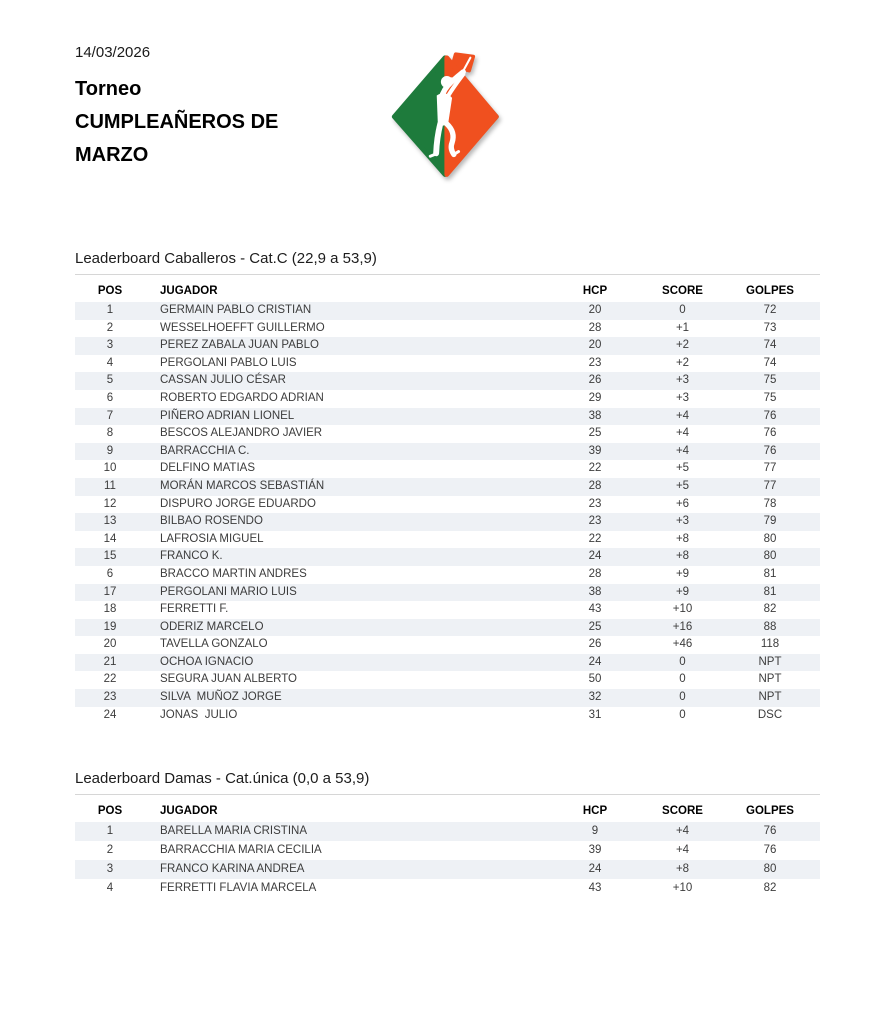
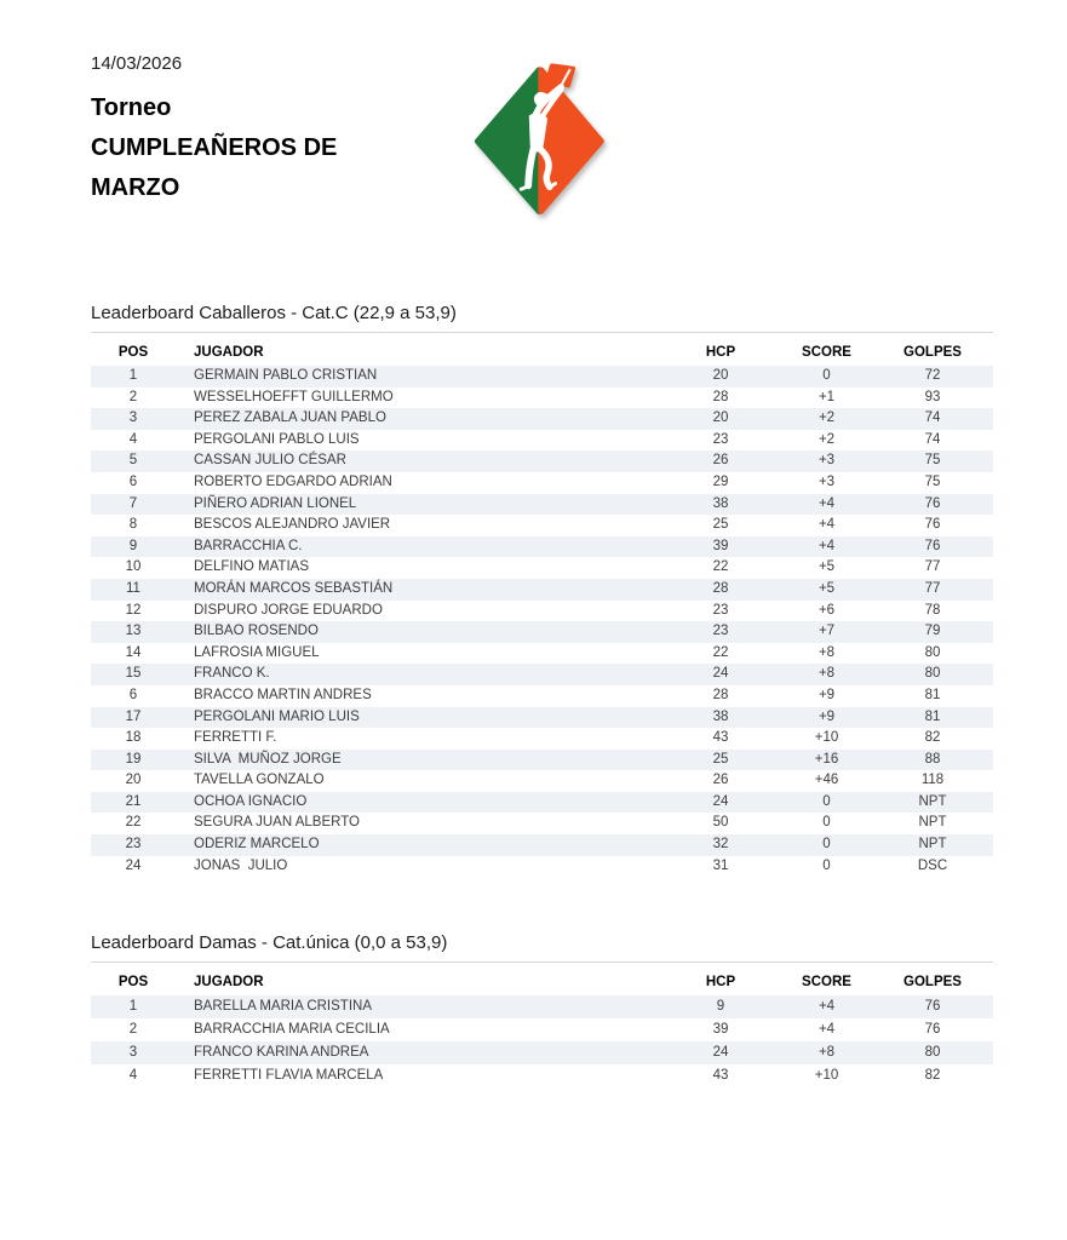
  14/03/2026
  Torneo
  CUMPLEAÑEROS DE MARZO
  Leaderboard Caballeros - Cat.C (22,9 a 53,9)
  POS	JUGADOR	HCP	SCORE	GOLPES
  1	GERMAIN PABLO CRISTIAN	20	0	72
- 2	WESSELHOEFFT GUILLERMO	28	+1	73
+ 2	WESSELHOEFFT GUILLERMO	28	+1	93
  3	PEREZ ZABALA JUAN PABLO	20	+2	74
  4	PERGOLANI PABLO LUIS	23	+2	74
  5	CASSAN JULIO CÉSAR	26	+3	75
  6	ROBERTO EDGARDO ADRIAN	29	+3	75
  7	PIÑERO ADRIAN LIONEL	38	+4	76
  8	BESCOS ALEJANDRO JAVIER	25	+4	76
  9	BARRACCHIA C.	39	+4	76
  10	DELFINO MATIAS	22	+5	77
  11	MORÁN MARCOS SEBASTIÁN	28	+5	77
  12	DISPURO JORGE EDUARDO	23	+6	78
- 13	BILBAO ROSENDO	23	+3	79
+ 13	BILBAO ROSENDO	23	+7	79
  14	LAFROSIA MIGUEL	22	+8	80
  15	FRANCO K.	24	+8	80
  6	BRACCO MARTIN ANDRES	28	+9	81
  17	PERGOLANI MARIO LUIS	38	+9	81
  18	FERRETTI F.	43	+10	82
- 19	ODERIZ MARCELO	25	+16	88
+ 19	SILVA MUÑOZ JORGE	25	+16	88
  20	TAVELLA GONZALO	26	+46	118
  21	OCHOA IGNACIO	24	0	NPT
  22	SEGURA JUAN ALBERTO	50	0	NPT
- 23	SILVA MUÑOZ JORGE	32	0	NPT
+ 23	ODERIZ MARCELO	32	0	NPT
  24	JONAS JULIO	31	0	DSC
  Leaderboard Damas - Cat.única (0,0 a 53,9)
  POS	JUGADOR	HCP	SCORE	GOLPES
  1	BARELLA MARIA CRISTINA	9	+4	76
  2	BARRACCHIA MARIA CECILIA	39	+4	76
  3	FRANCO KARINA ANDREA	24	+8	80
  4	FERRETTI FLAVIA MARCELA	43	+10	82
